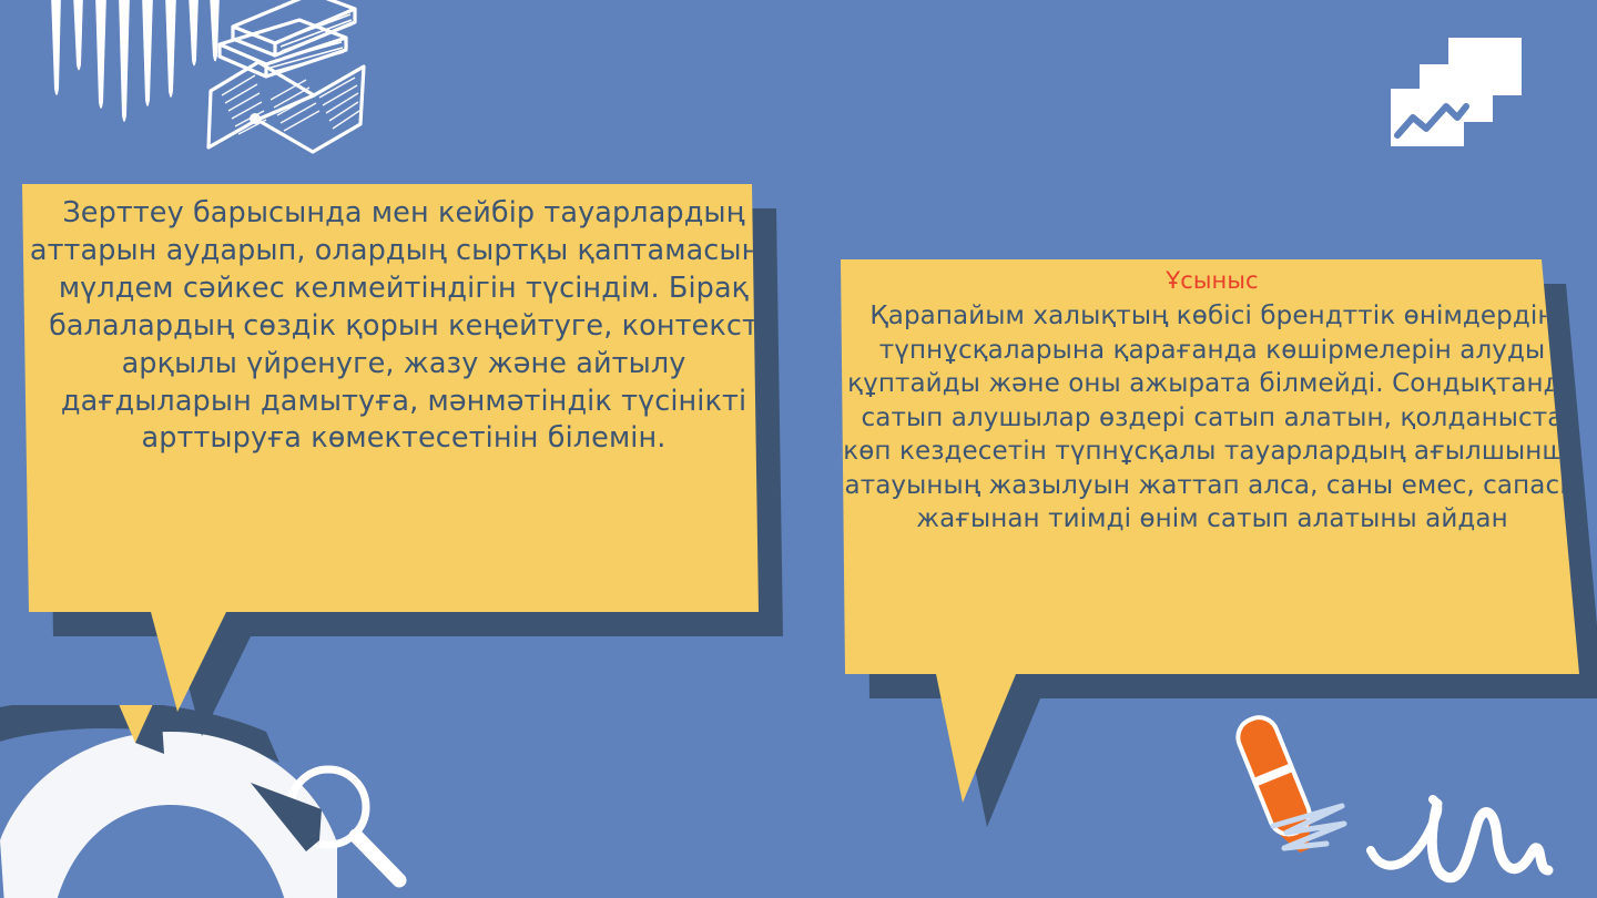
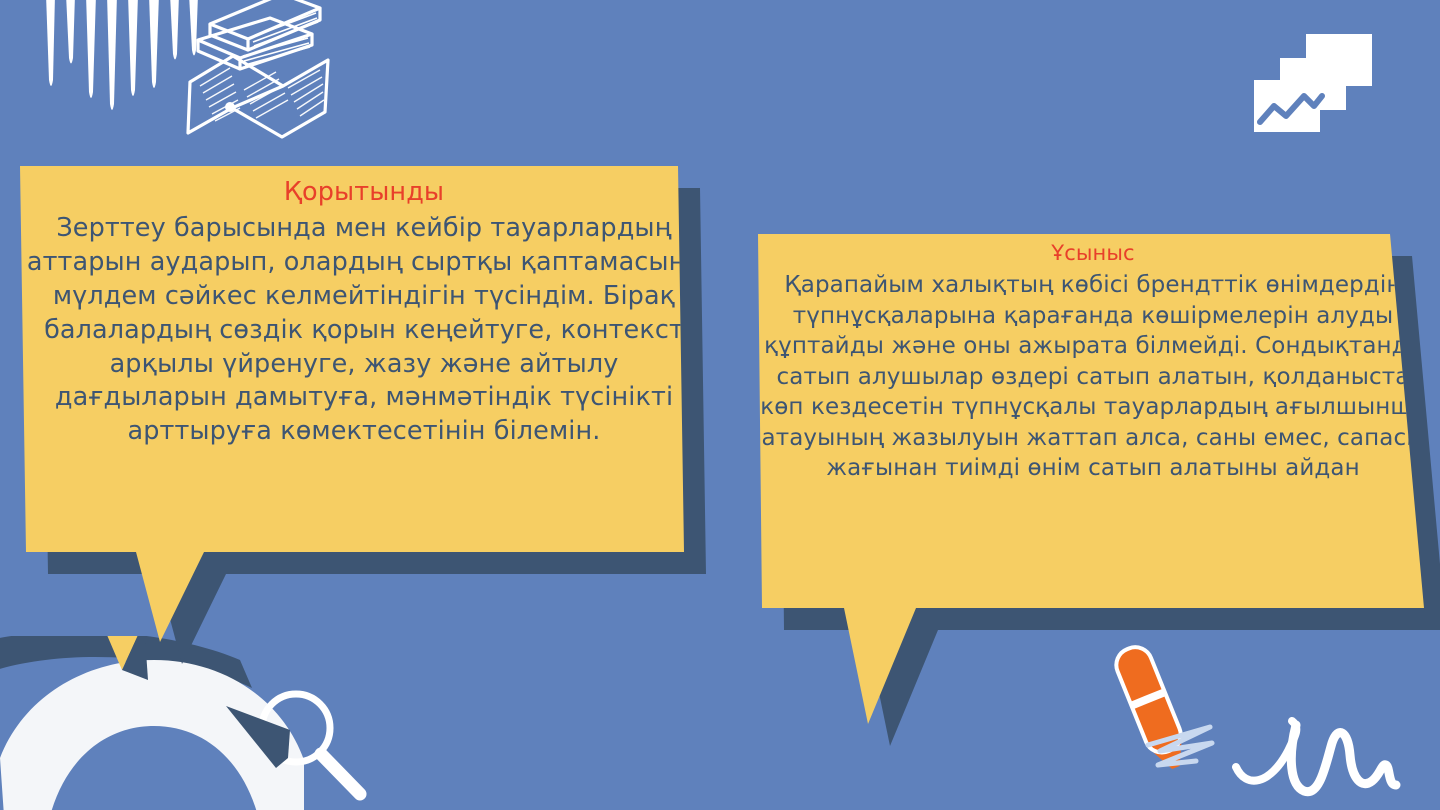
+ Қорытынды
  Зерттеу барысында мен кейбір тауарлардың аттарын аударып, олардың сыртқы қаптамасын мүлдем сәйкес келмейтіндігін түсіндім. Бірақ балалардың сөздік қорын кеңейтуге, контекст арқылы үйренуге, жазу және айтылу дағдыларын дамытуға, мәнмәтіндік түсінікті арттыруға көмектесетінін білемін.
  Ұсыныс
  Қарапайым халықтың көбісі брендттік өнімдердің түпнұсқаларына қарағанда көшірмелерін алуды құптайды және оны ажырата білмейді. Сондықтанд сатып алушылар өздері сатып алатын, қолданыста көп кездесетін түпнұсқалы тауарлардың ағылшынш атауының жазылуын жаттап алса, саны емес, сапас жағынан тиімді өнім сатып алатыны айдан
